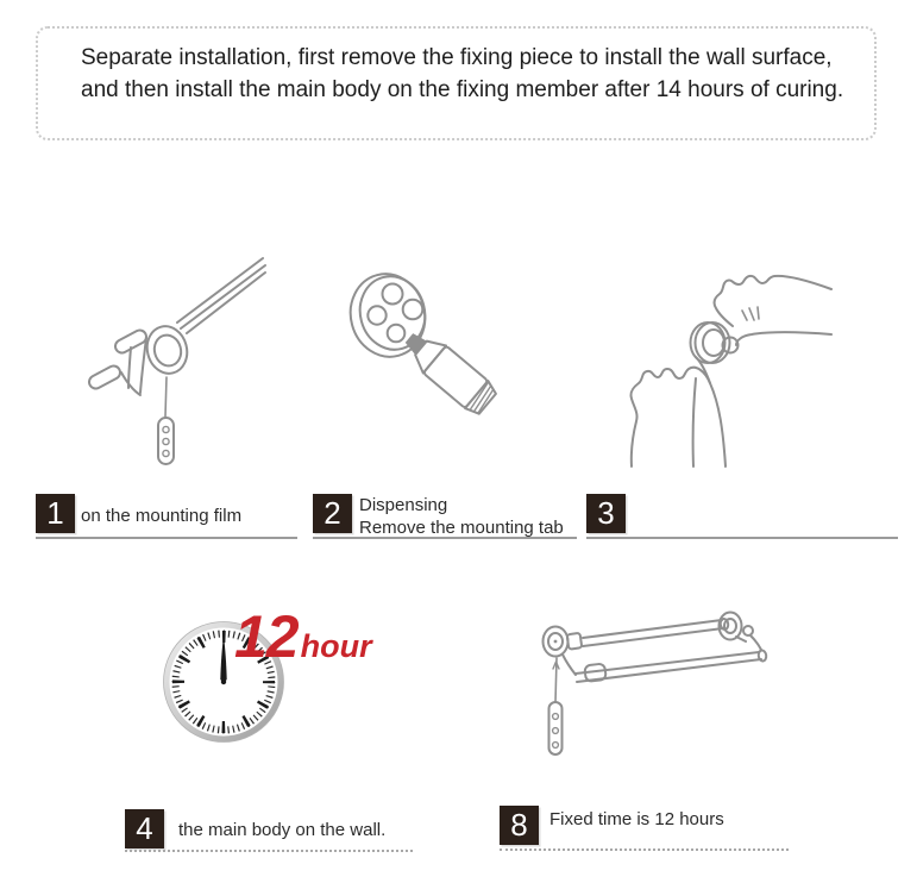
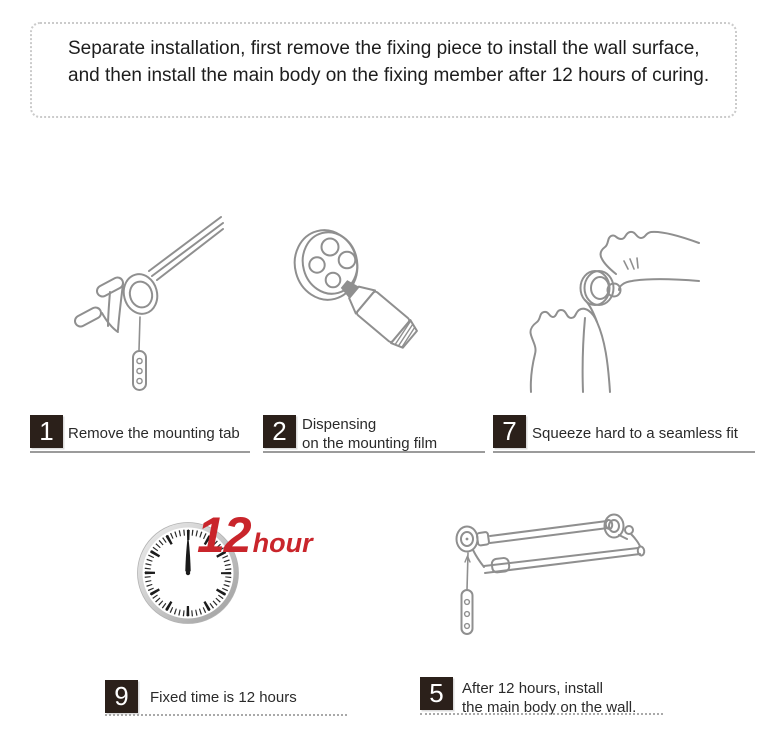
- Separate installation, first remove the fixing piece to install the wall surface, and then install the main body on the fixing member after 14 hours of curing.
+ Separate installation, first remove the fixing piece to install the wall surface, and then install the main body on the fixing member after 12 hours of curing.
  1
- on the mounting film
+ Remove the mounting tab
  2
  Dispensing
- Remove the mounting tab
+ on the mounting film
- 3
+ 7
+ Squeeze hard to a seamless fit
  12
  hour
- 4
+ 9
- the main body on the wall.
+ Fixed time is 12 hours
- 8
+ 5
+ After 12 hours, install
- Fixed time is 12 hours
+ the main body on the wall.
